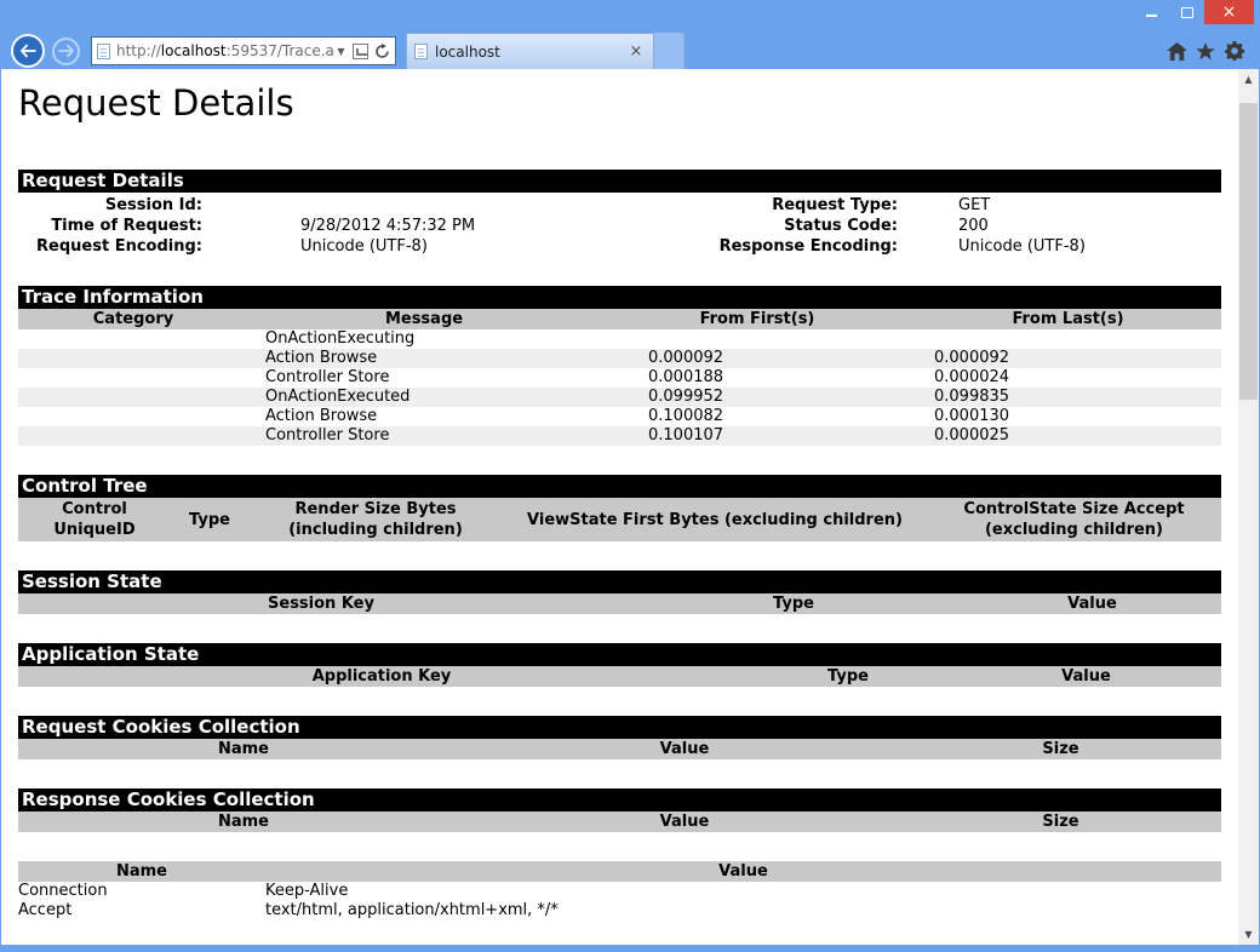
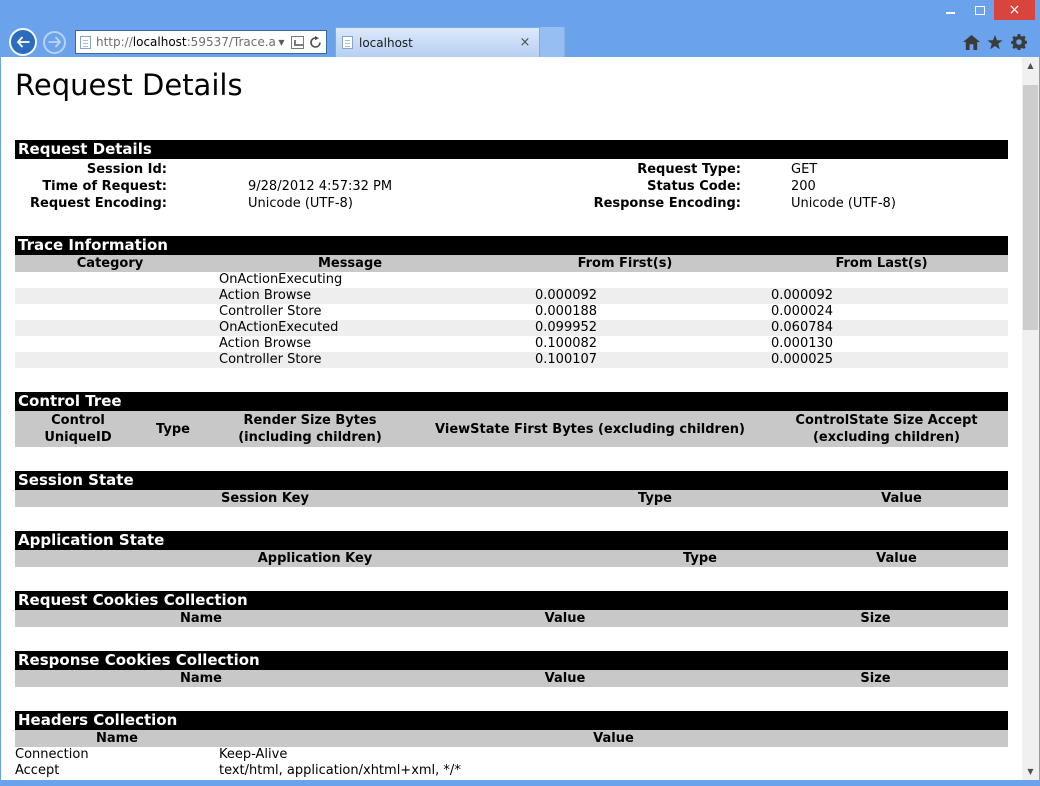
  ×
  http://localhost:59537/Trace.a
  ▼
  localhost
  ×
  Request Details
  Request Details
  Session Id:
  Request Type:
  GET
  Time of Request:
  9/28/2012 4:57:32 PM
  Status Code:
  200
  Request Encoding:
  Unicode (UTF-8)
  Response Encoding:
  Unicode (UTF-8)
  Trace Information
  Category
  Message
  From First(s)
  From Last(s)
  OnActionExecuting
  Action Browse
  0.000092
  0.000092
  Controller Store
  0.000188
  0.000024
  OnActionExecuted
  0.099952
- 0.099835
+ 0.060784
  Action Browse
  0.100082
  0.000130
  Controller Store
  0.100107
  0.000025
  Control Tree
  Control UniqueID
  Type
  Render Size Bytes (including children)
  ViewState First Bytes (excluding children)
  ControlState Size Accept (excluding children)
  Session State
  Session Key
  Type
  Value
  Application State
  Application Key
  Type
  Value
  Request Cookies Collection
  Name
  Value
  Size
  Response Cookies Collection
  Name
  Value
  Size
+ Headers Collection
  Name
  Value
  Connection
  Keep-Alive
  Accept
  text/html, application/xhtml+xml, */*
  ▲
  ▼
